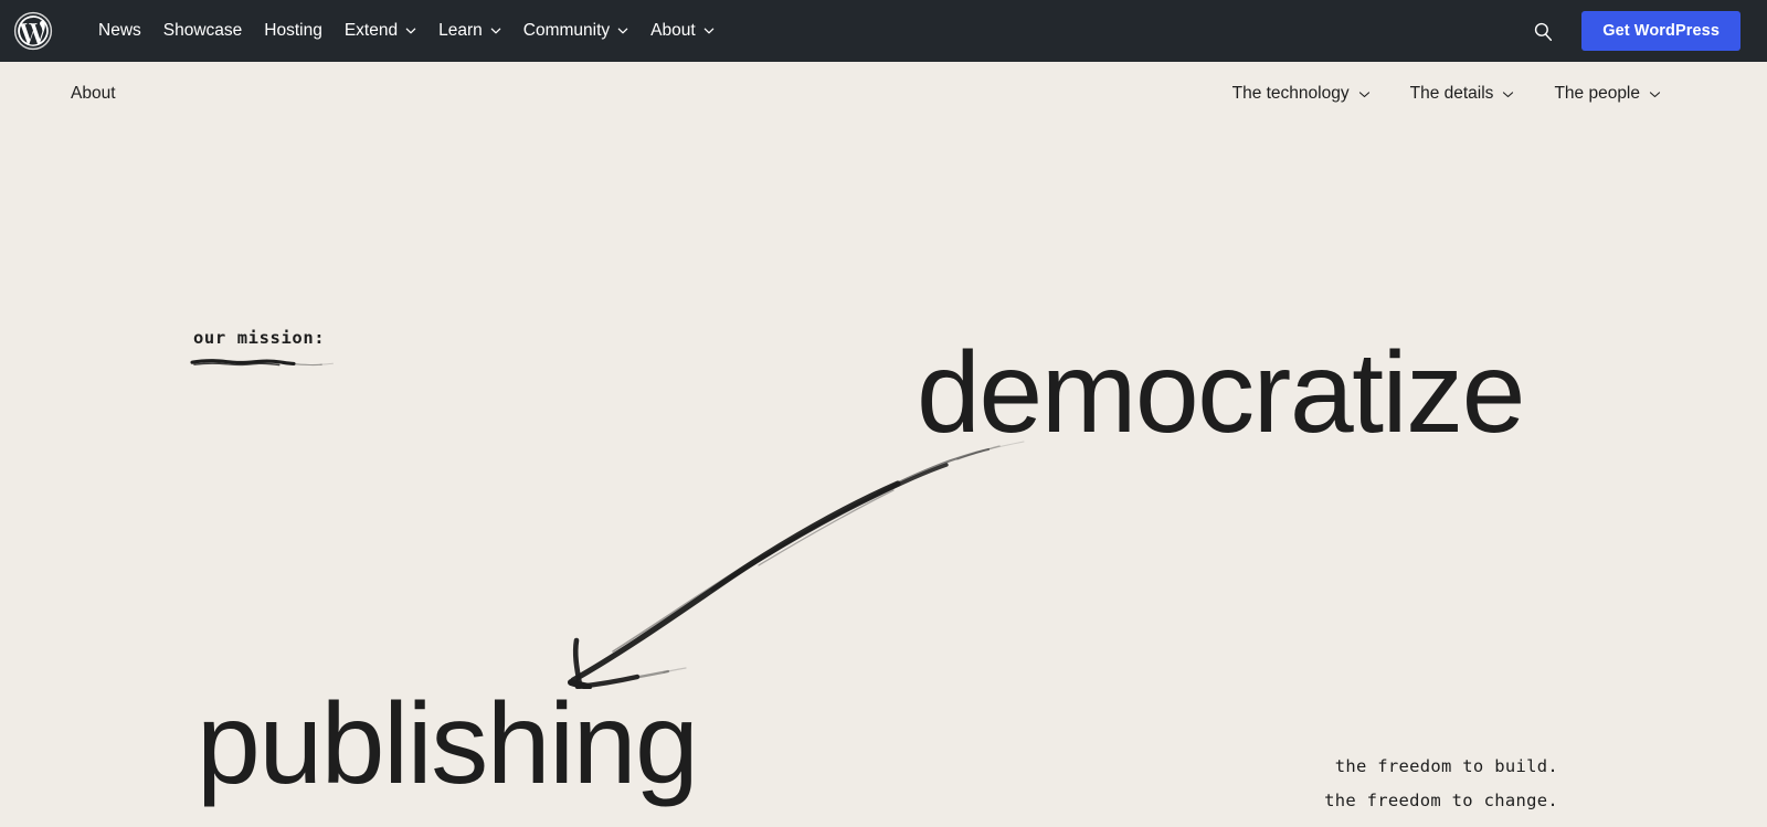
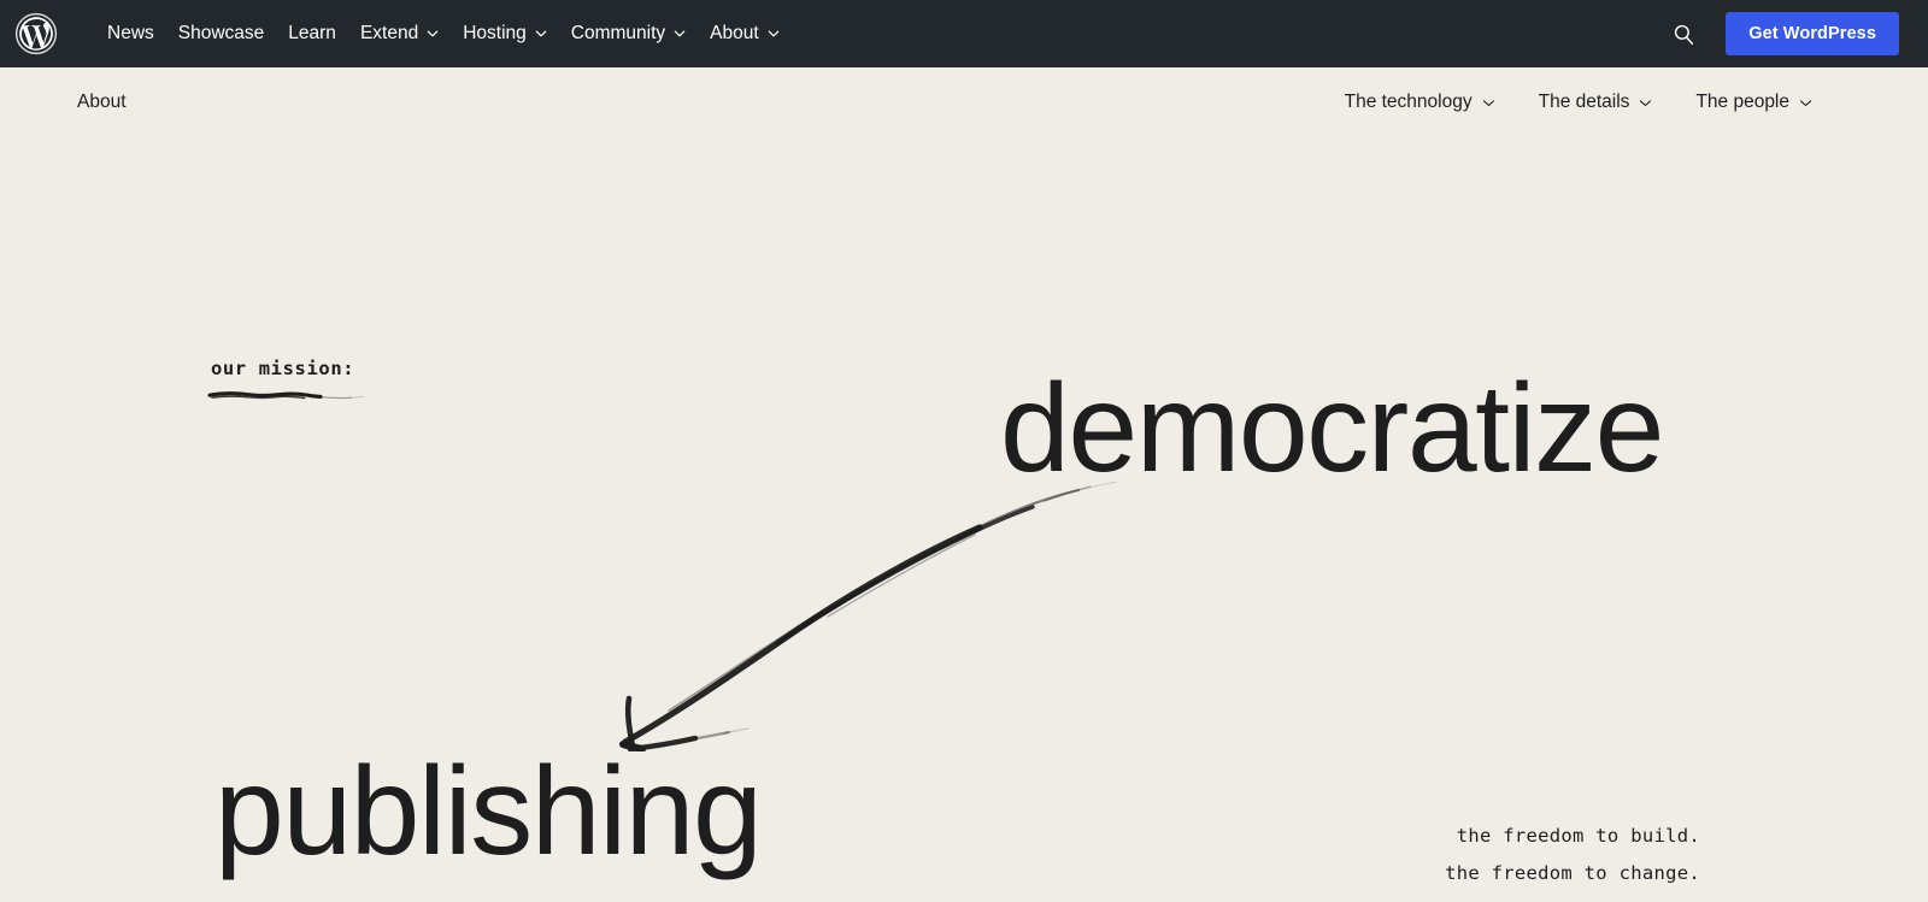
  News
  Showcase
- Hosting
+ Learn
  Extend
- Learn
+ Hosting
  Community
  About
  Get WordPress
  About
  The technology
  The details
  The people
  our mission:
  democratize
  publishing
  the freedom to build.
  the freedom to change.
